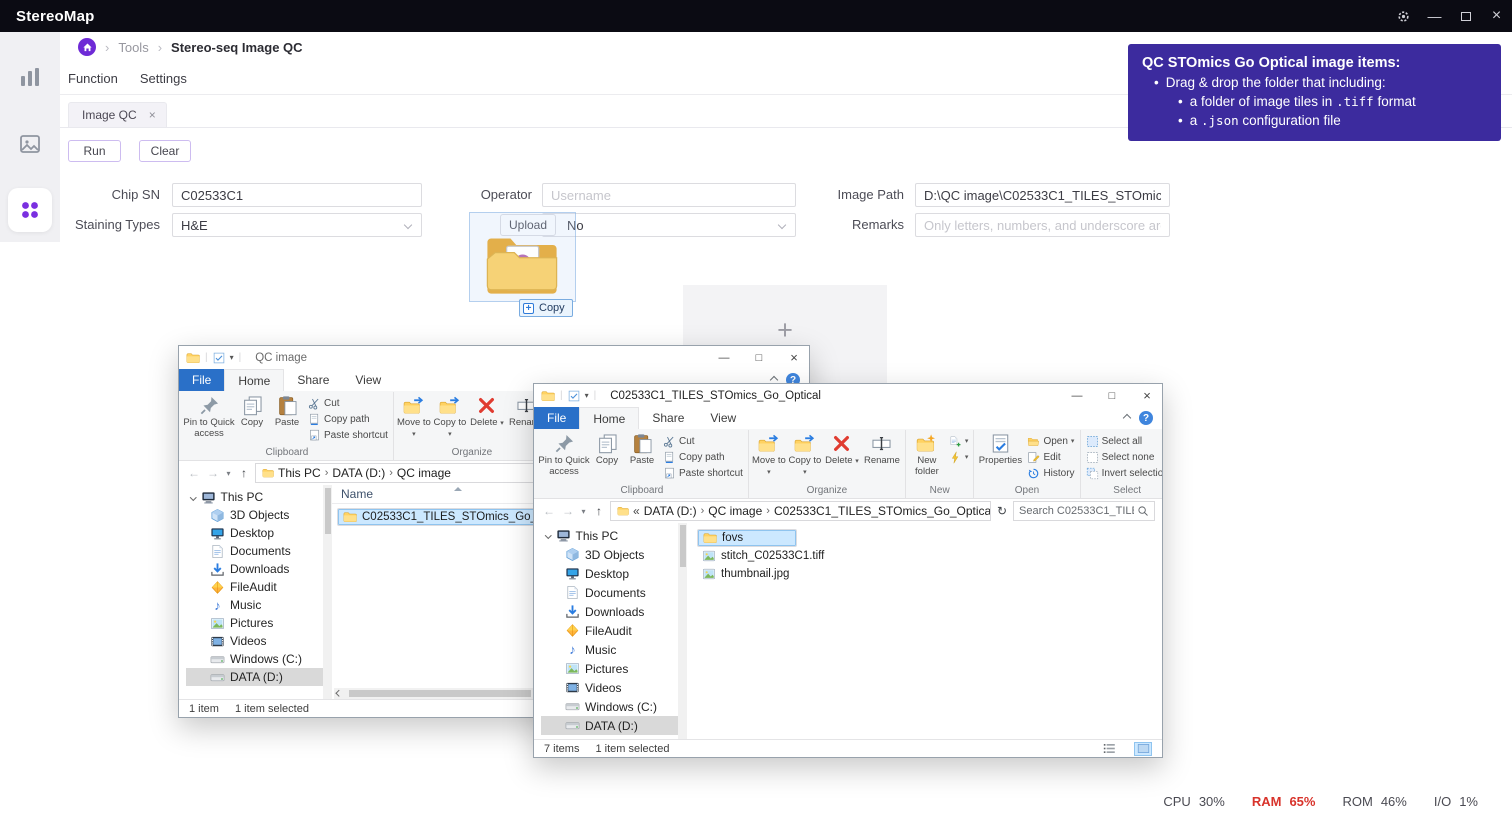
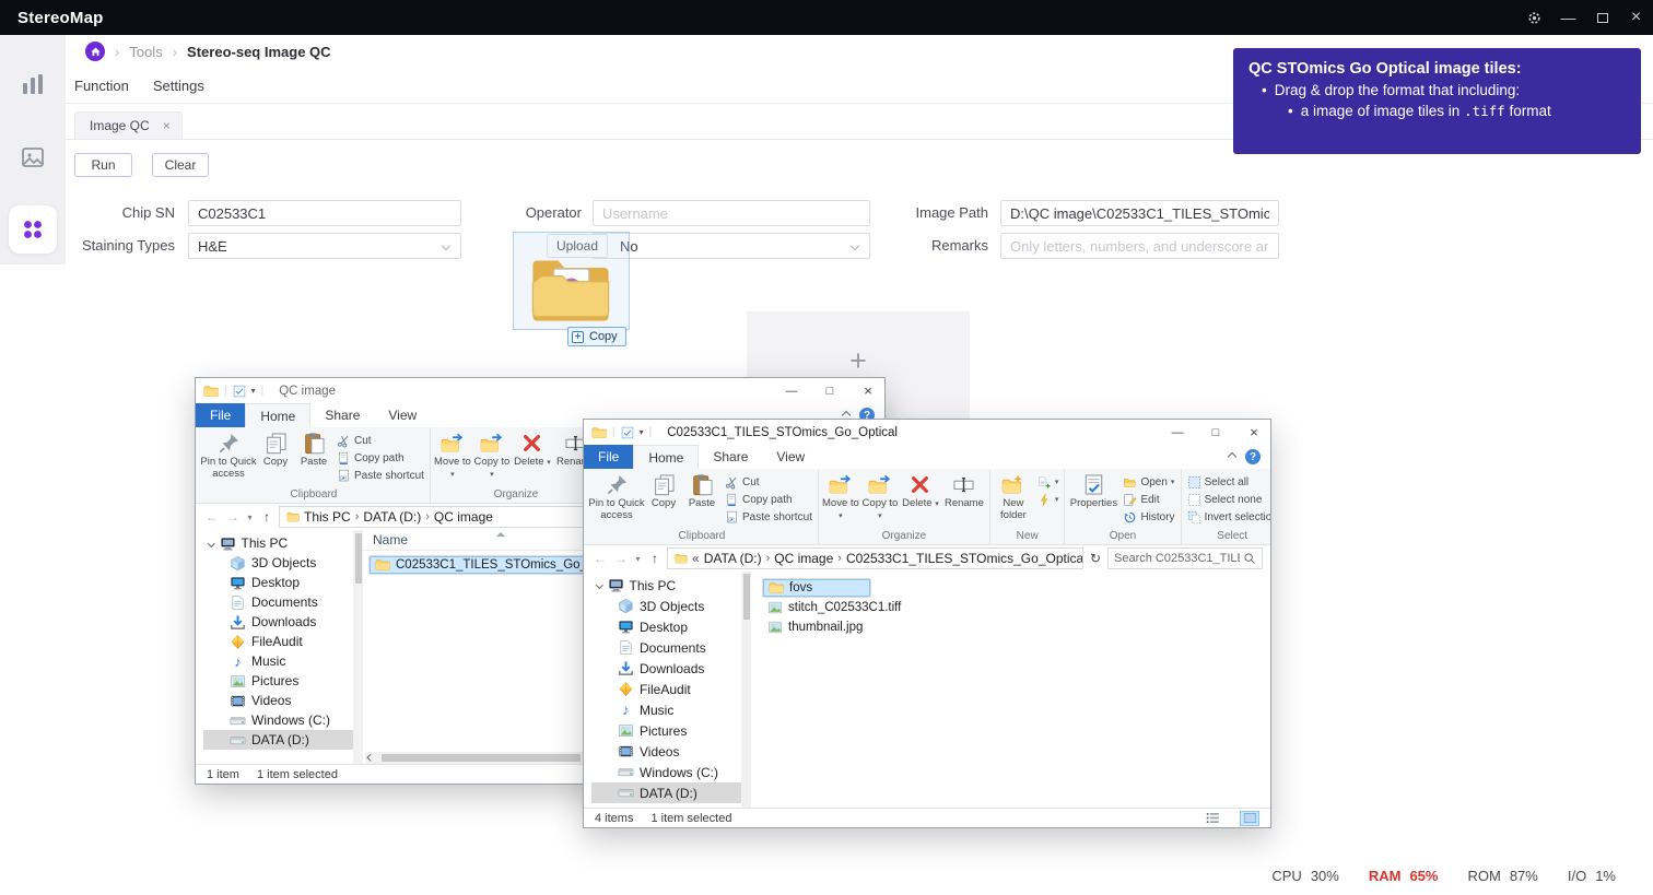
  StereoMap
  —
  ×
  ›
  Tools
  ›
  Stereo-seq Image QC
  Function
  Settings
  Image QC
  ×
  Run
  Clear
  Chip SN
  C02533C1
  Operator
  Username
  Image Path
  D:\QC image\C02533C1_TILES_STOmic
  Staining Types
  H&E
  Upload
  No
  Remarks
  Only letters, numbers, and underscore ar
- QC STOmics Go Optical image items:
+ QC STOmics Go Optical image tiles:
- • Drag & drop the folder that including:
+ • Drag & drop the format that including:
- • a folder of image tiles in .tiff format
+ • a image of image tiles in .tiff format
- • a .json configuration file
  +
  +
  Copy
  |
  ▾
  QC image
  —
  □
  ×
  File
  Home
  Share
  View
  ?
  Pin to Quick access
  Copy
  Paste
  Cut
  Copy path
  Paste shortcut
  Clipboard
  Move to
  Copy to
  Delete
  Organize
  ←
  →
  ▾
  ↑
  This PC
  ›
  DATA (D:)
  ›
  QC image
  This PC
  3D Objects
  Desktop
  Documents
  Downloads
  FileAudit
  ♪
  Music
  Pictures
  Videos
  Windows (C:)
  DATA (D:)
  Name
  C02533C1_TILES_STOmics_Go
  1 item
  1 item selected
  |
  ▾
  C02533C1_TILES_STOmics_Go_Optical
  —
  □
  ×
  File
  Home
  Share
  View
  ?
  Pin to Quick access
  Copy
  Paste
  Cut
  Copy path
  Paste shortcut
  Clipboard
  Move to
  Copy to
  Delete
  Rename
  Organize
  New folder
  New
  Properties
  Open
  Edit
  History
  Open
  Select all
  Select none
  Invert selectio
  Select
  ←
  →
  ▾
  ↑
  «
  DATA (D:)
  ›
  QC image
  ›
  C02533C1_TILES_STOmics_Go_Optica
  ↻
  This PC
  3D Objects
  Desktop
  Documents
  Downloads
  FileAudit
  ♪
  Music
  Pictures
  Videos
  Windows (C:)
  DATA (D:)
  fovs
  stitch_C02533C1.tiff
  thumbnail.jpg
- 7 items
+ 4 items
  1 item selected
  CPU
  30%
  RAM
  65%
  ROM
- 46%
+ 87%
  I/O
  1%
